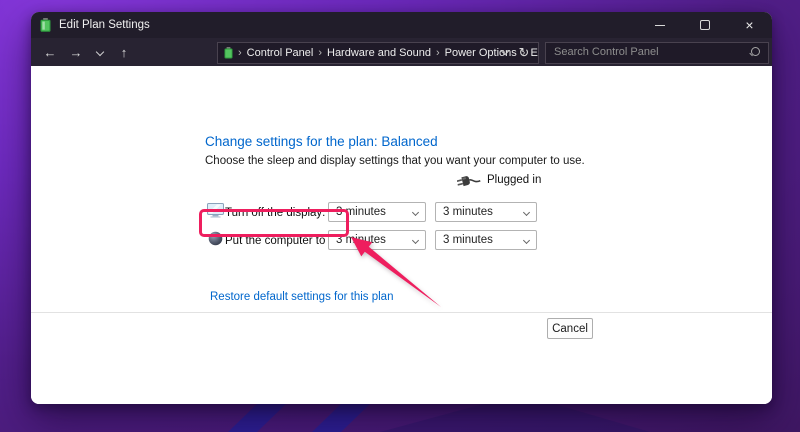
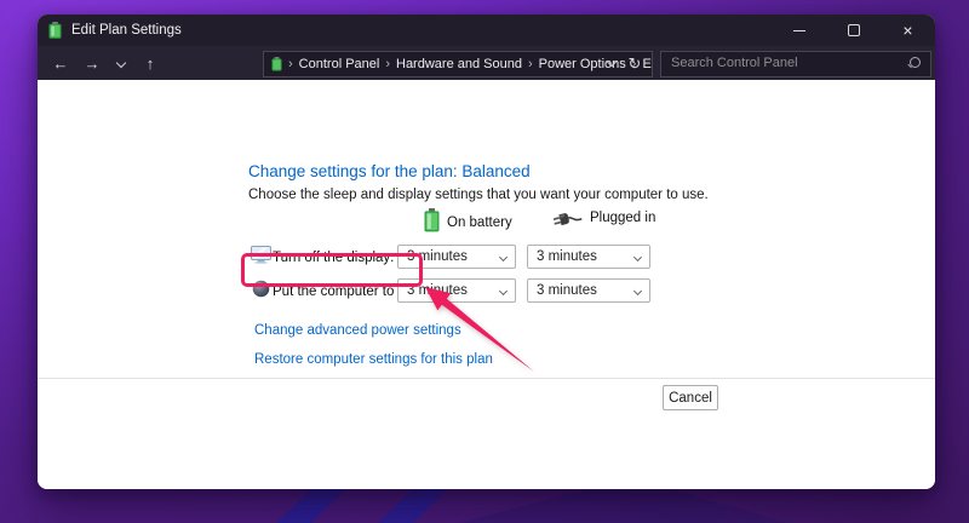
  Edit Plan Settings
  ×
  ←
  →
  ↑
  ›
  Control Panel
  ›
  Hardware and Sound
  ›
  Power Options
  ›
  ↻
  Search Control Panel
  Change settings for the plan: Balanced
  Choose the sleep and display settings that you want your computer to use.
+ On battery
  Plugged in
  Turn off the display:
  3 minutes
  3 minutes
  Put the computer to
  3 mutes
  3 minutes
+ Change advanced power settings
- Restore default settings for this plan
+ Restore computer settings for this plan
  Cancel
